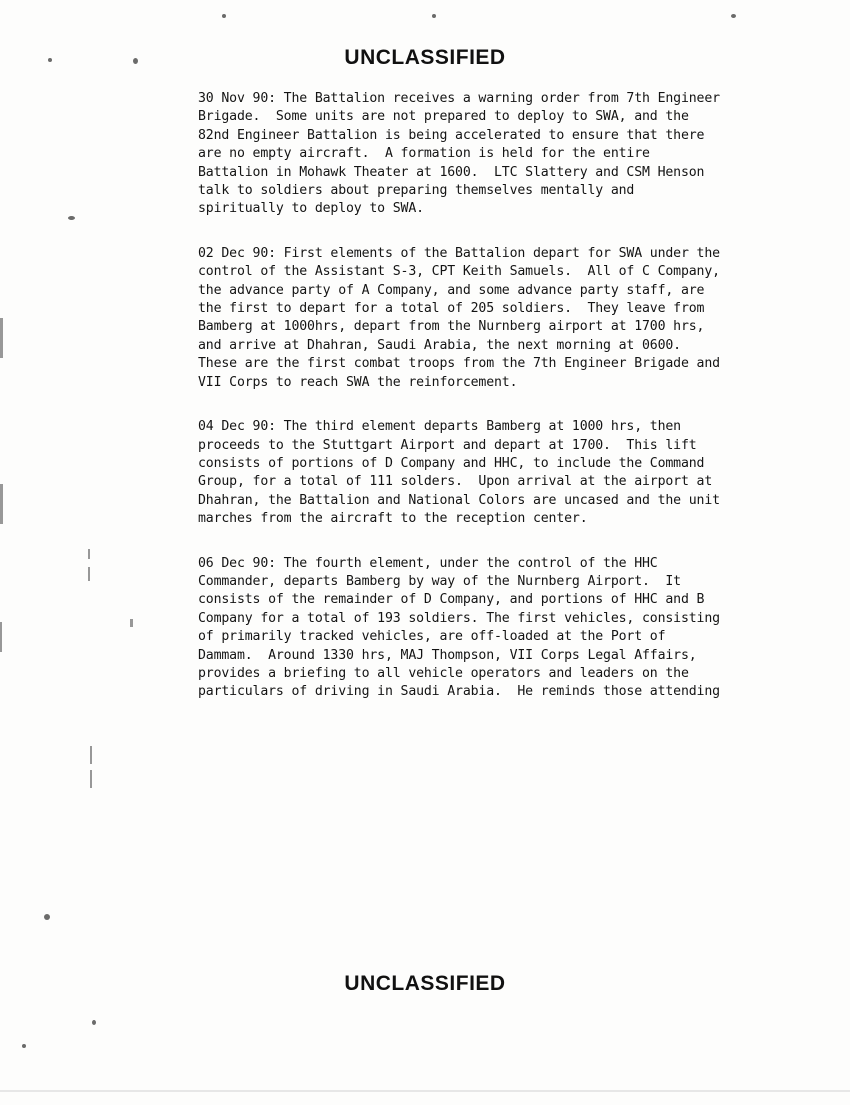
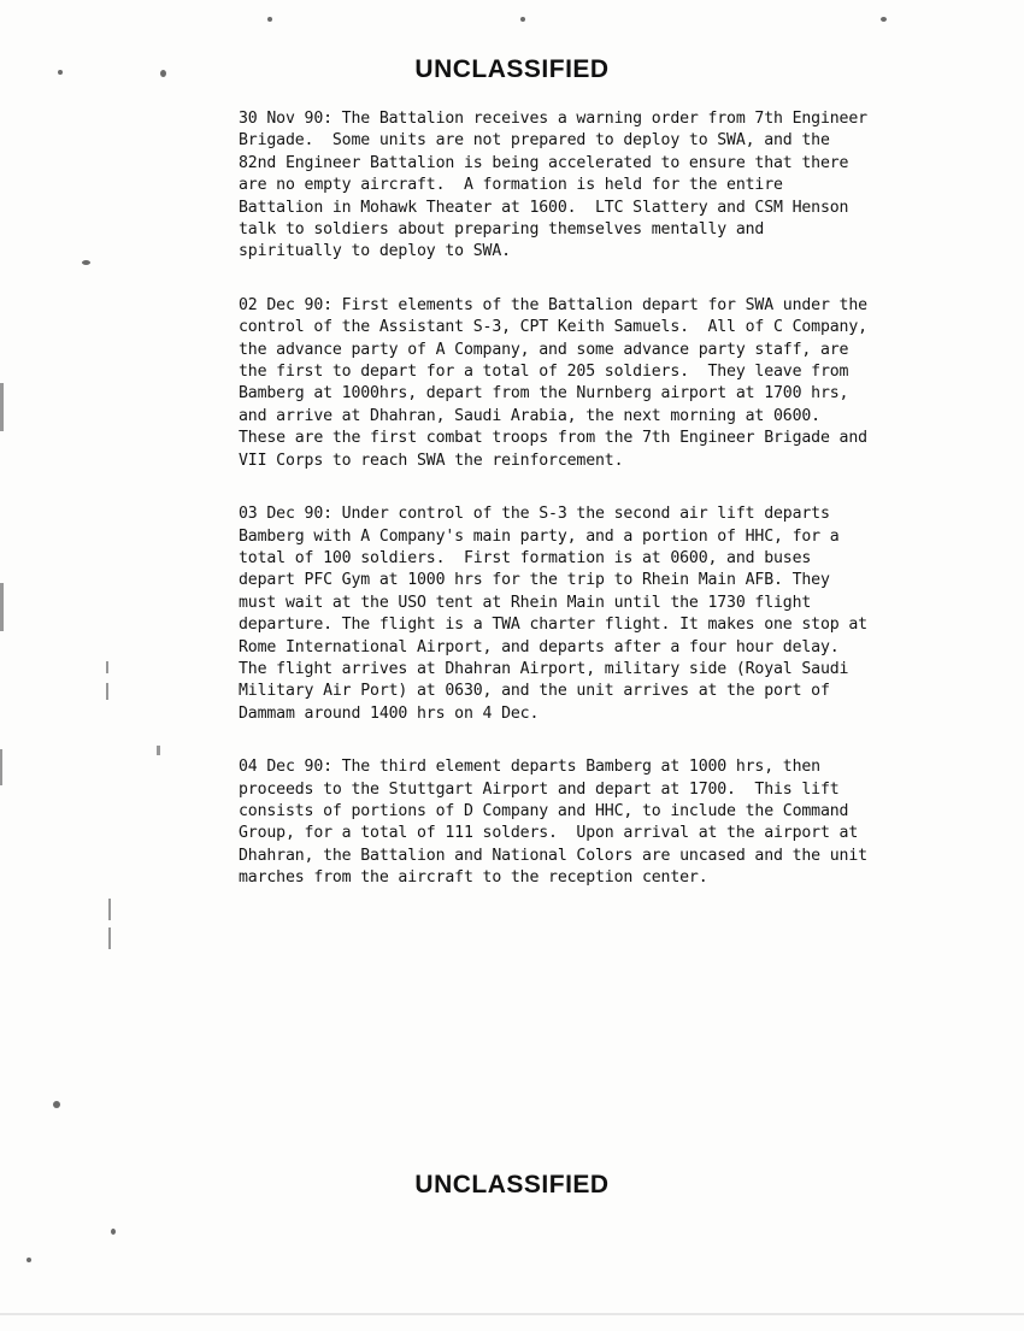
  UNCLASSIFIED
  30 Nov 90: The Battalion receives a warning order from 7th Engineer
  Brigade. Some units are not prepared to deploy to SWA, and the
  82nd Engineer Battalion is being accelerated to ensure that there
  are no empty aircraft. A formation is held for the entire
  Battalion in Mohawk Theater at 1600. LTC Slattery and CSM Henson
  talk to soldiers about preparing themselves mentally and
  spiritually to deploy to SWA.
  02 Dec 90: First elements of the Battalion depart for SWA under the
  control of the Assistant S-3, CPT Keith Samuels. All of C Company,
  the advance party of A Company, and some advance party staff, are
  the first to depart for a total of 205 soldiers. They leave from
  Bamberg at 1000hrs, depart from the Nurnberg airport at 1700 hrs,
  and arrive at Dhahran, Saudi Arabia, the next morning at 0600.
  These are the first combat troops from the 7th Engineer Brigade and
  VII Corps to reach SWA the reinforcement.
+ 03 Dec 90: Under control of the S-3 the second air lift departs
+ Bamberg with A Company's main party, and a portion of HHC, for a
+ total of 100 soldiers. First formation is at 0600, and buses
+ depart PFC Gym at 1000 hrs for the trip to Rhein Main AFB. They
+ must wait at the USO tent at Rhein Main until the 1730 flight
+ departure. The flight is a TWA charter flight. It makes one stop at
+ Rome International Airport, and departs after a four hour delay.
+ The flight arrives at Dhahran Airport, military side (Royal Saudi
+ Military Air Port) at 0630, and the unit arrives at the port of
+ Dammam around 1400 hrs on 4 Dec.
  04 Dec 90: The third element departs Bamberg at 1000 hrs, then
  proceeds to the Stuttgart Airport and depart at 1700. This lift
  consists of portions of D Company and HHC, to include the Command
  Group, for a total of 111 solders. Upon arrival at the airport at
  Dhahran, the Battalion and National Colors are uncased and the unit
  marches from the aircraft to the reception center.
- 06 Dec 90: The fourth element, under the control of the HHC
- Commander, departs Bamberg by way of the Nurnberg Airport. It
- consists of the remainder of D Company, and portions of HHC and B
- Company for a total of 193 soldiers. The first vehicles, consisting
- of primarily tracked vehicles, are off-loaded at the Port of
- Dammam. Around 1330 hrs, MAJ Thompson, VII Corps Legal Affairs,
- provides a briefing to all vehicle operators and leaders on the
- particulars of driving in Saudi Arabia. He reminds those attending
  UNCLASSIFIED
